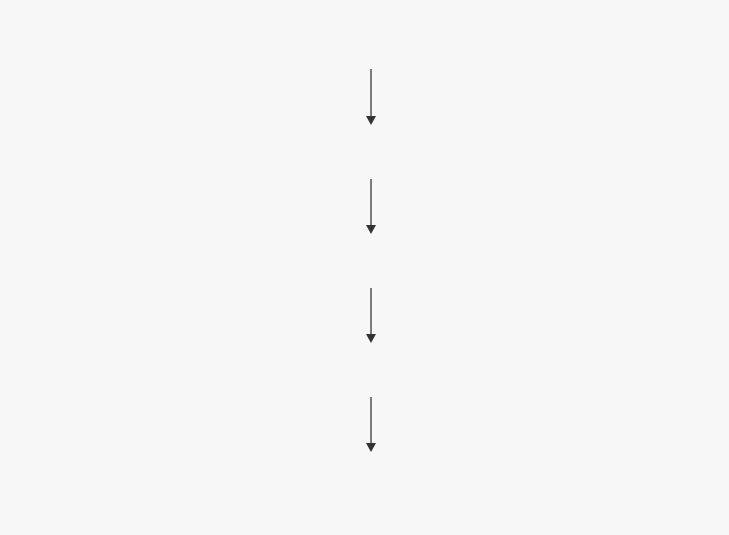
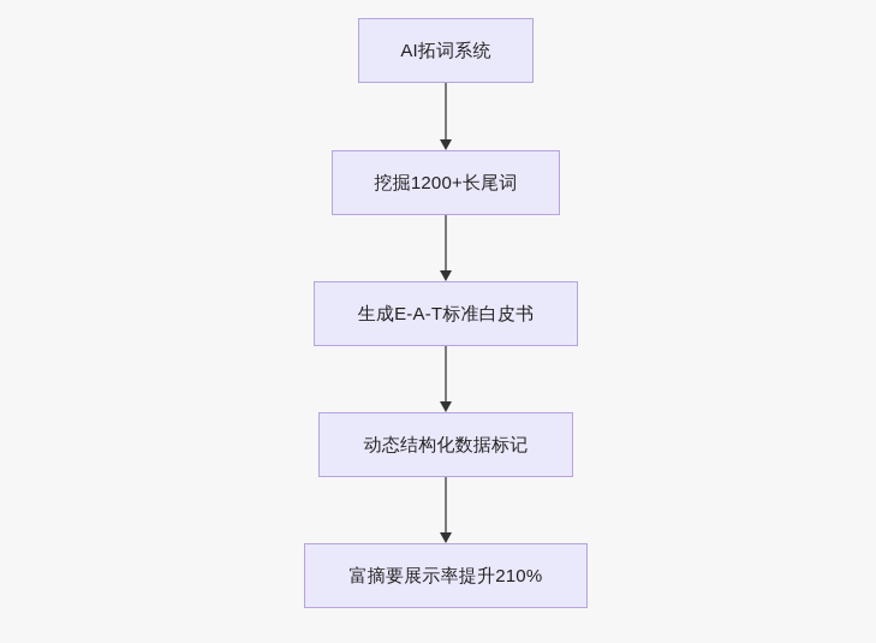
+ AI拓词系统
+ 挖掘1200+长尾词
+ 生成E-A-T标准白皮书
+ 动态结构化数据标记
+ 富摘要展示率提升210%
